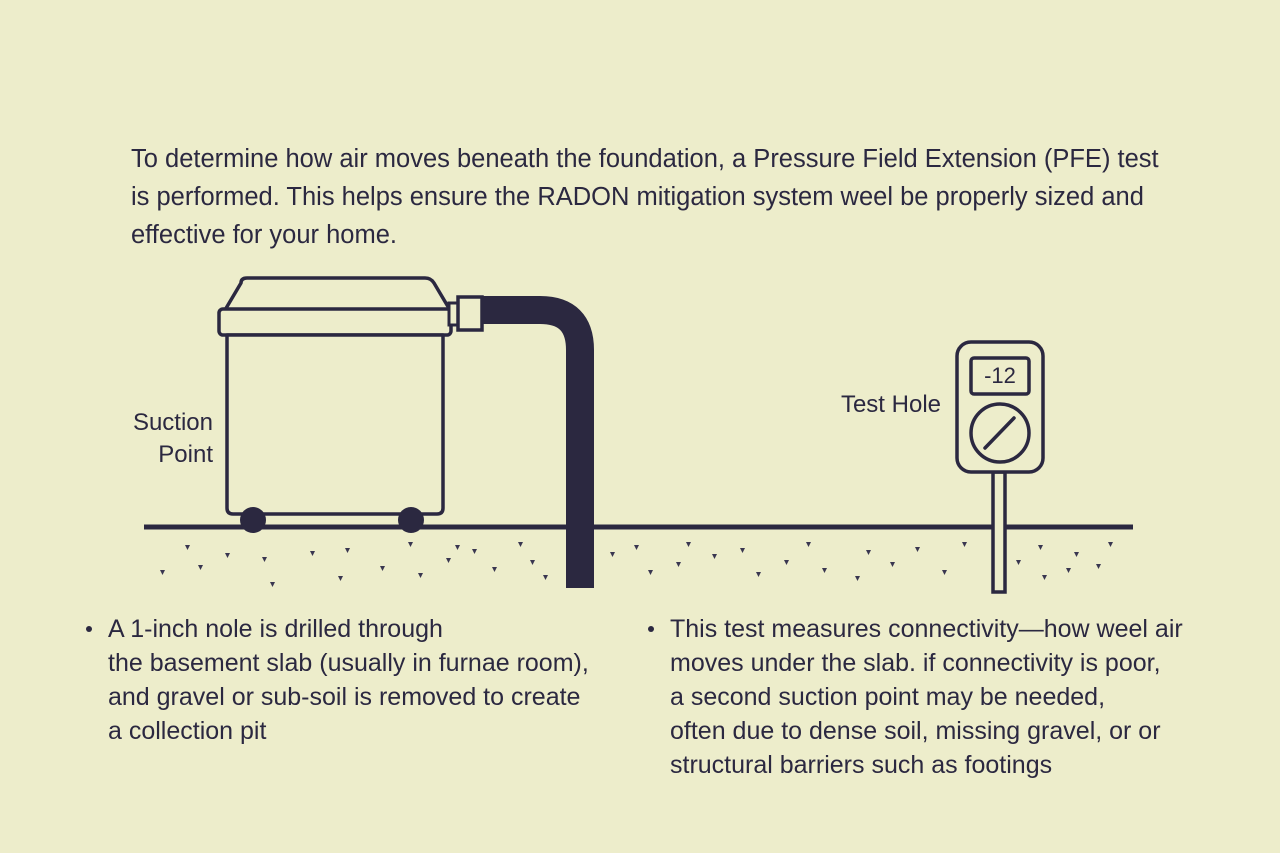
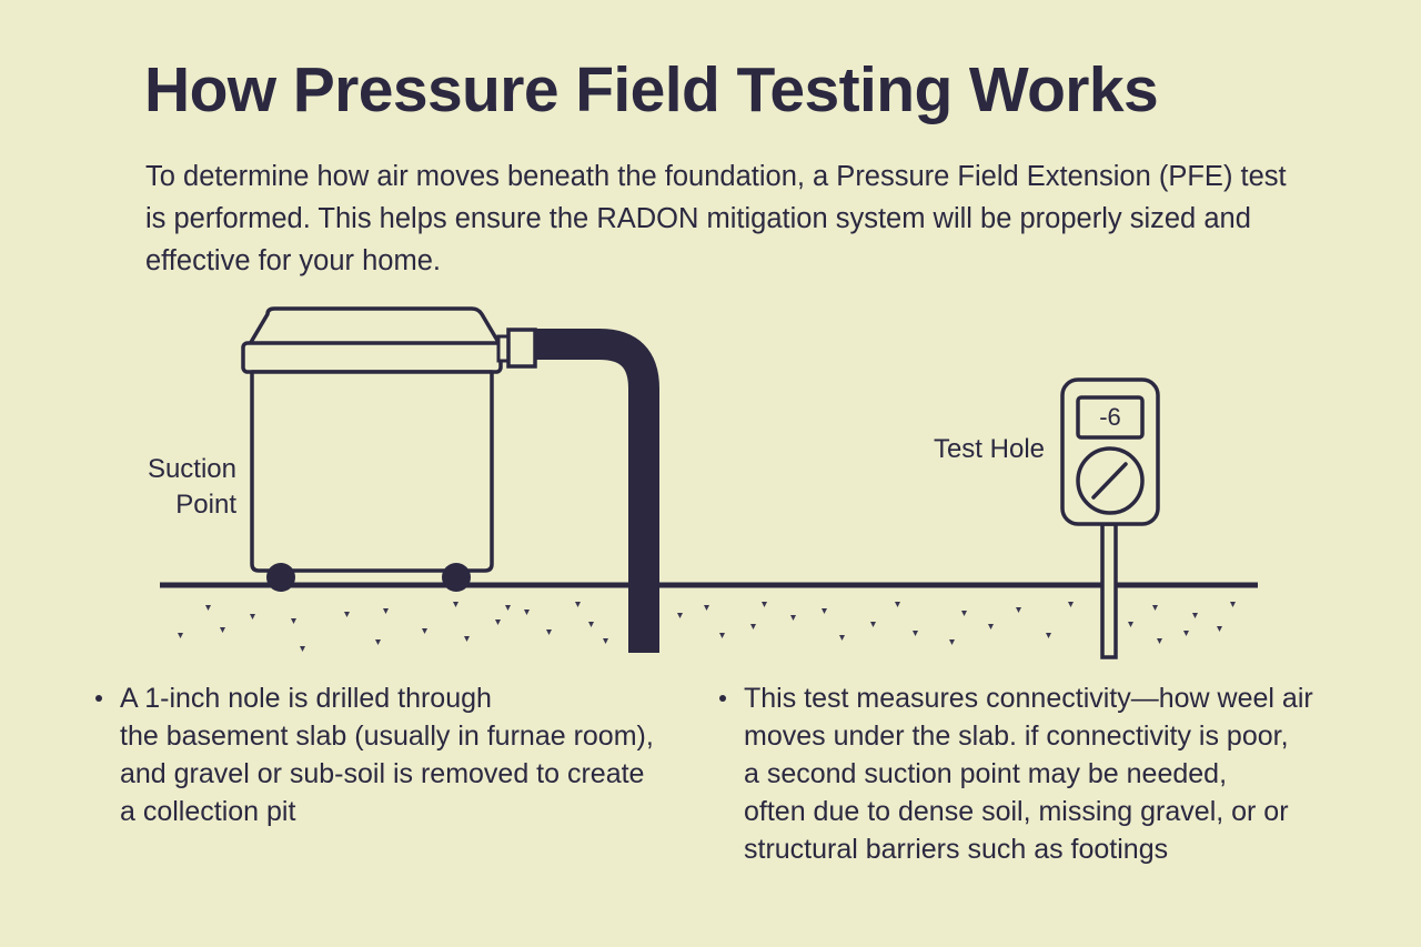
+ How Pressure Field Testing Works
- To determine how air moves beneath the foundation, a Pressure Field Extension (PFE) test is performed. This helps ensure the RADON mitigation system weel be properly sized and effective for your home.
+ To determine how air moves beneath the foundation, a Pressure Field Extension (PFE) test is performed. This helps ensure the RADON mitigation system will be properly sized and effective for your home.
- -12
+ -6
  Suction
  Point
  Test Hole
  A 1-inch nole is drilled through
  the basement slab (usually in furnae room),
  and gravel or sub-soil is removed to create
  a collection pit
  This test measures connectivity—how weel air
  moves under the slab. if connectivity is poor,
  a second suction point may be needed,
  often due to dense soil, missing gravel, or or
  structural barriers such as footings
